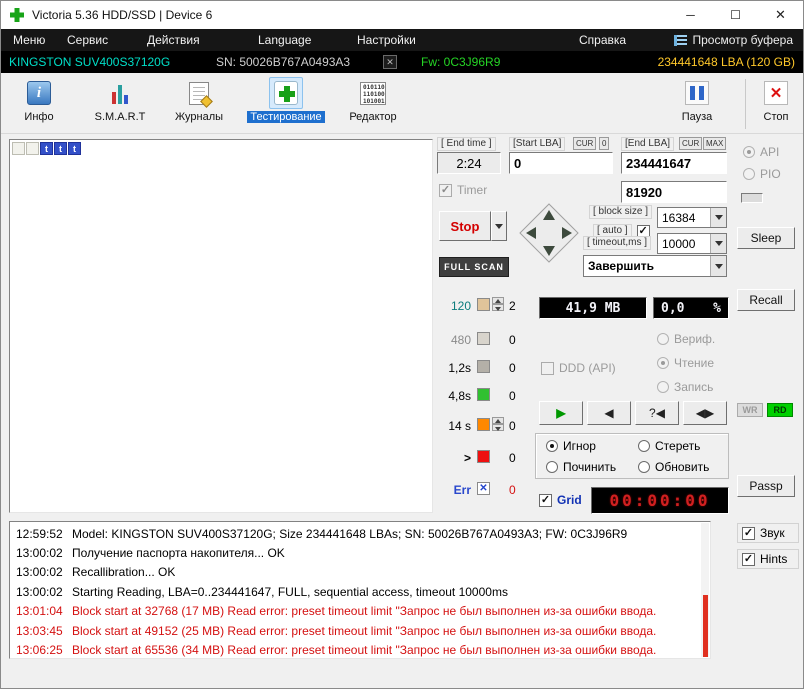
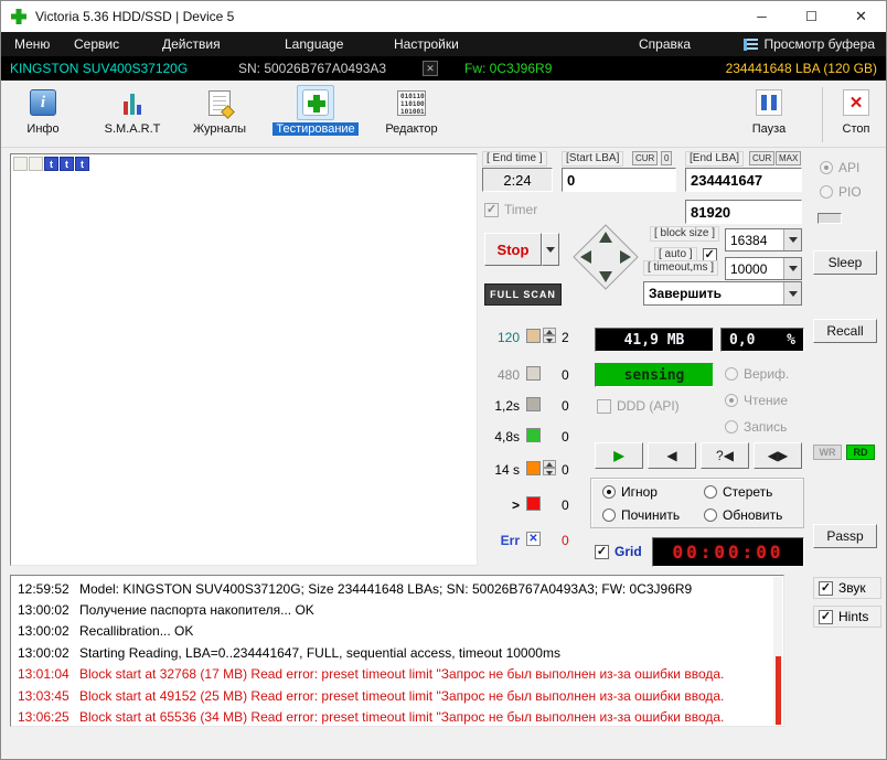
- Victoria 5.36 HDD/SSD | Device 6
+ Victoria 5.36 HDD/SSD | Device 5
  ─
  ☐
  ✕
  Меню
  Сервис
  Действия
  Language
  Настройки
  Справка
  Просмотр буфера
  KINGSTON SUV400S37120G
  SN: 50026B767A0493A3
  ✕
  Fw: 0C3J96R9
  234441648 LBA (120 GB)
  Инфо
  S.M.A.R.T
  Журналы
  Тестирование
  Редактор
  Пауза
  ✕
  Стоп
  t
  t
  t
  [ End time ]
  [Start LBA]
  CUR
  0
  [End LBA]
  CUR
  MAX
  2:24
  0
  234441647
  Timer
  81920
  Stop
  [ block size ]
  [ auto ]
  16384
  [ timeout,ms ]
  10000
  FULL SCAN
  Завершить
  120
  2
  480
  0
  1,2s
  0
  4,8s
  0
  14 s
  0
  >
  0
  Err
  ✕
  0
  41,9 MB
  0,0
  %
+ sensing
  Вериф.
  DDD (API)
  Чтение
  Запись
  ▶
  ◀
  ?◀
  ◀▶
  Игнор
  Стереть
  Починить
  Обновить
  Grid
  00:00:00
  API
  PIO
  Sleep
  Recall
  WR
  RD
  Passp
  12:59:52
  Model: KINGSTON SUV400S37120G; Size 234441648 LBAs; SN: 50026B767A0493A3; FW: 0C3J96R9
  13:00:02
  Получение паспорта накопителя... OK
  13:00:02
  Recallibration... OK
  13:00:02
  Starting Reading, LBA=0..234441647, FULL, sequential access, timeout 10000ms
  13:01:04
  Block start at 32768 (17 MB) Read error: preset timeout limit "Запрос не был выполнен из-за ошибки ввода.
  13:03:45
  Block start at 49152 (25 MB) Read error: preset timeout limit "Запрос не был выполнен из-за ошибки ввода.
  13:06:25
  Block start at 65536 (34 MB) Read error: preset timeout limit "Запрос не был выполнен из-за ошибки ввода.
  Звук
  Hints
